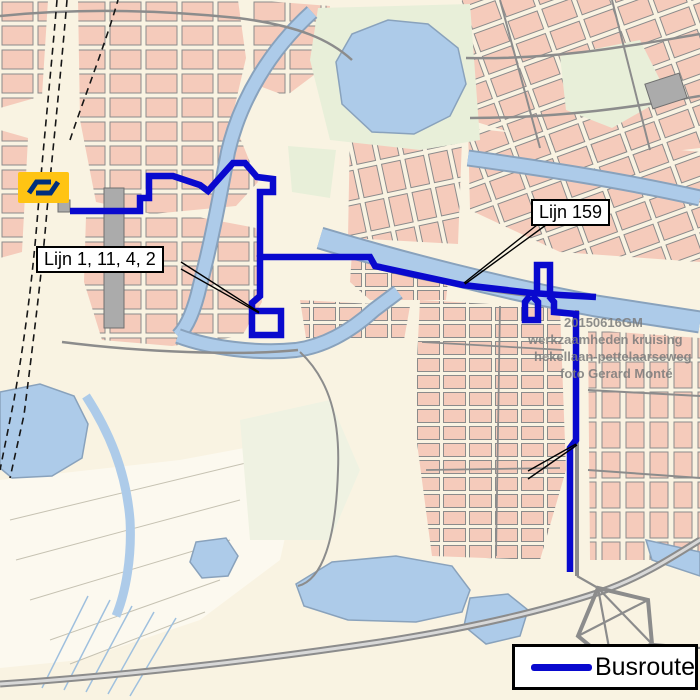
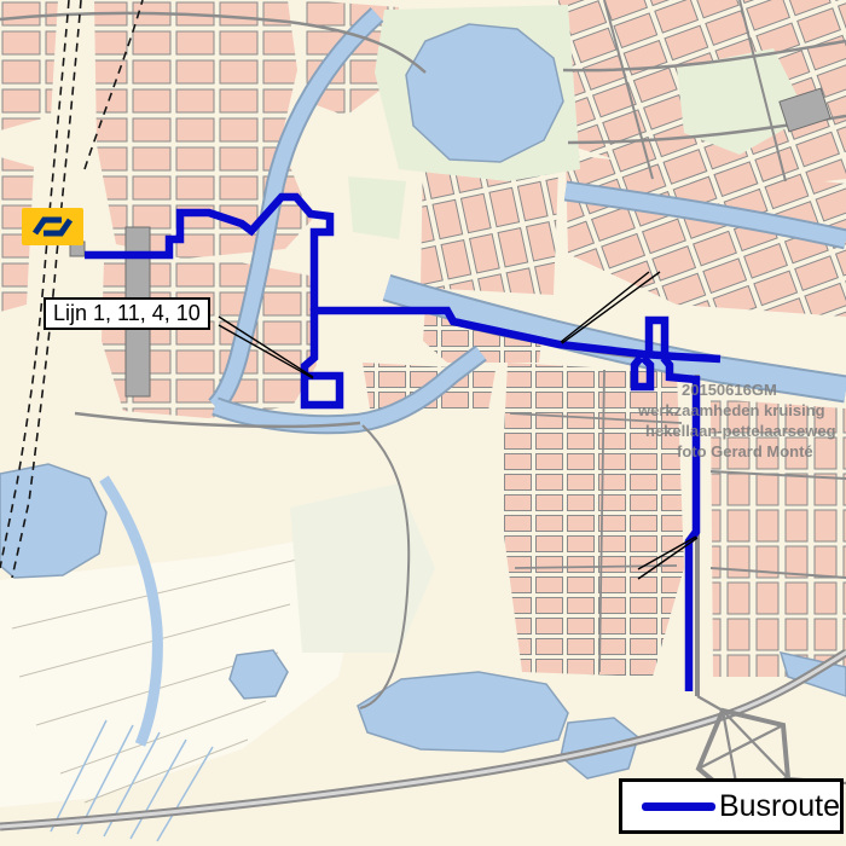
  20150616GM
  werkzaamheden kruising
  hekellaan-pettelaarseweg
  foto Gerard Monté
- Lijn 1, 11, 4, 2
+ Lijn 1, 11, 4, 10
- Lijn 159
  Busroute
